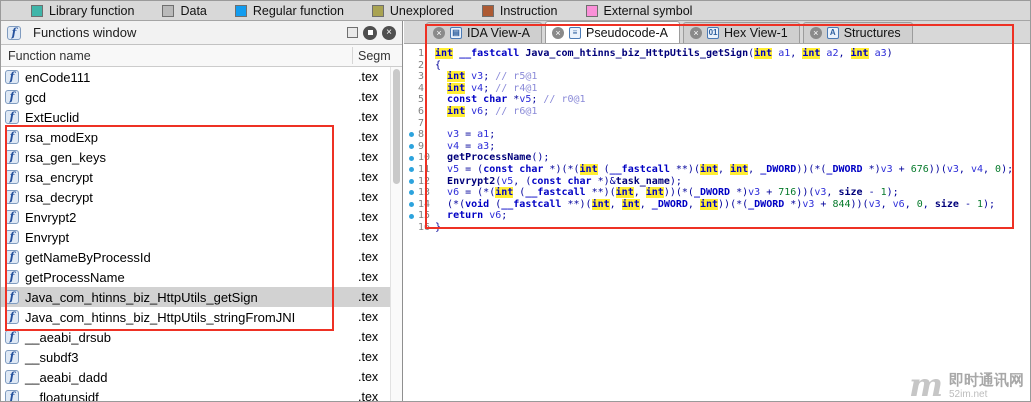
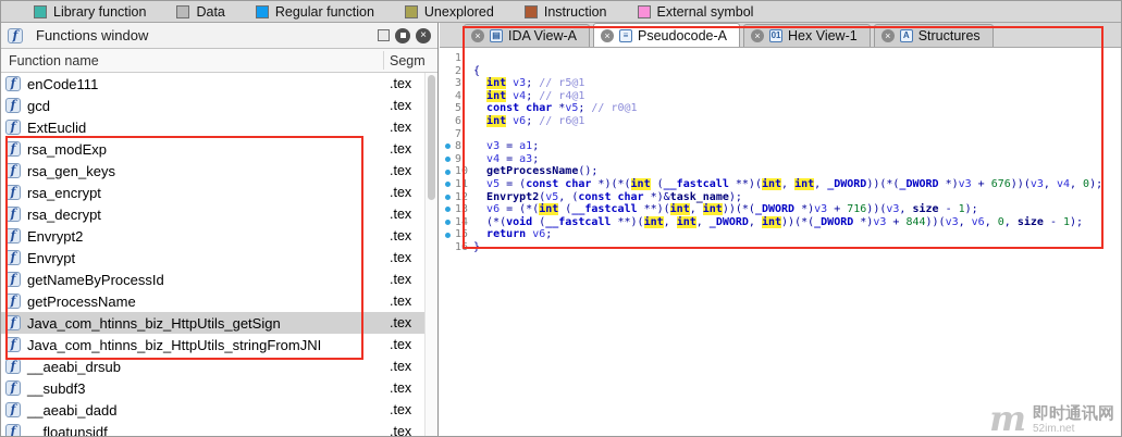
  Library function
  Data
  Regular function
  Unexplored
  Instruction
  External symbol
  f
  Functions window
  ×
  Function name
  Segm
  f
  enCode111
  .tex
  f
  gcd
  .tex
  f
  ExtEuclid
  .tex
  f
  rsa_modExp
  .tex
  f
  rsa_gen_keys
  .tex
  f
  rsa_encrypt
  .tex
  f
  rsa_decrypt
  .tex
  f
  Envrypt2
  .tex
  f
  Envrypt
  .tex
  f
  getNameByProcessId
  .tex
  f
  getProcessName
  .tex
  f
  Java_com_htinns_biz_HttpUtils_getSign
  .tex
  f
  Java_com_htinns_biz_HttpUtils_stringFromJNI
  .tex
  f
  __aeabi_drsub
  .tex
  f
  __subdf3
  .tex
  f
  __aeabi_dadd
  .tex
  f
  __floatunsidf
  .tex
  ×
  ▤
  IDA View-A
  ×
  ≡
  Pseudocode-A
  ×
  01
  Hex View-1
  ×
  A
  Structures
  1
- int __fastcall Java_com_htinns_biz_HttpUtils_getSign(int a1, int a2, int a3)
  2
  {
  3
  int v3; // r5@1
  4
  int v4; // r4@1
  5
  const char *v5; // r0@1
  6
  int v6; // r6@1
  7
  8
  v3 = a1;
  9
  v4 = a3;
  10
  getProcessName();
  11
  v5 = (const char *)(*(int (__fastcall **)(int, int, _DWORD))(*(_DWORD *)v3 + 676))(v3, v4, 0);
  12
  Envrypt2(v5, (const char *)&task_name);
  13
  v6 = (*(int (__fastcall **)(int, int))(*(_DWORD *)v3 + 716))(v3, size - 1);
  14
  (*(void (__fastcall **)(int, int, _DWORD, int))(*(_DWORD *)v3 + 844))(v3, v6, 0, size - 1);
  15
  return v6;
  16
  }
  m
  即时通讯网
  52im.net
